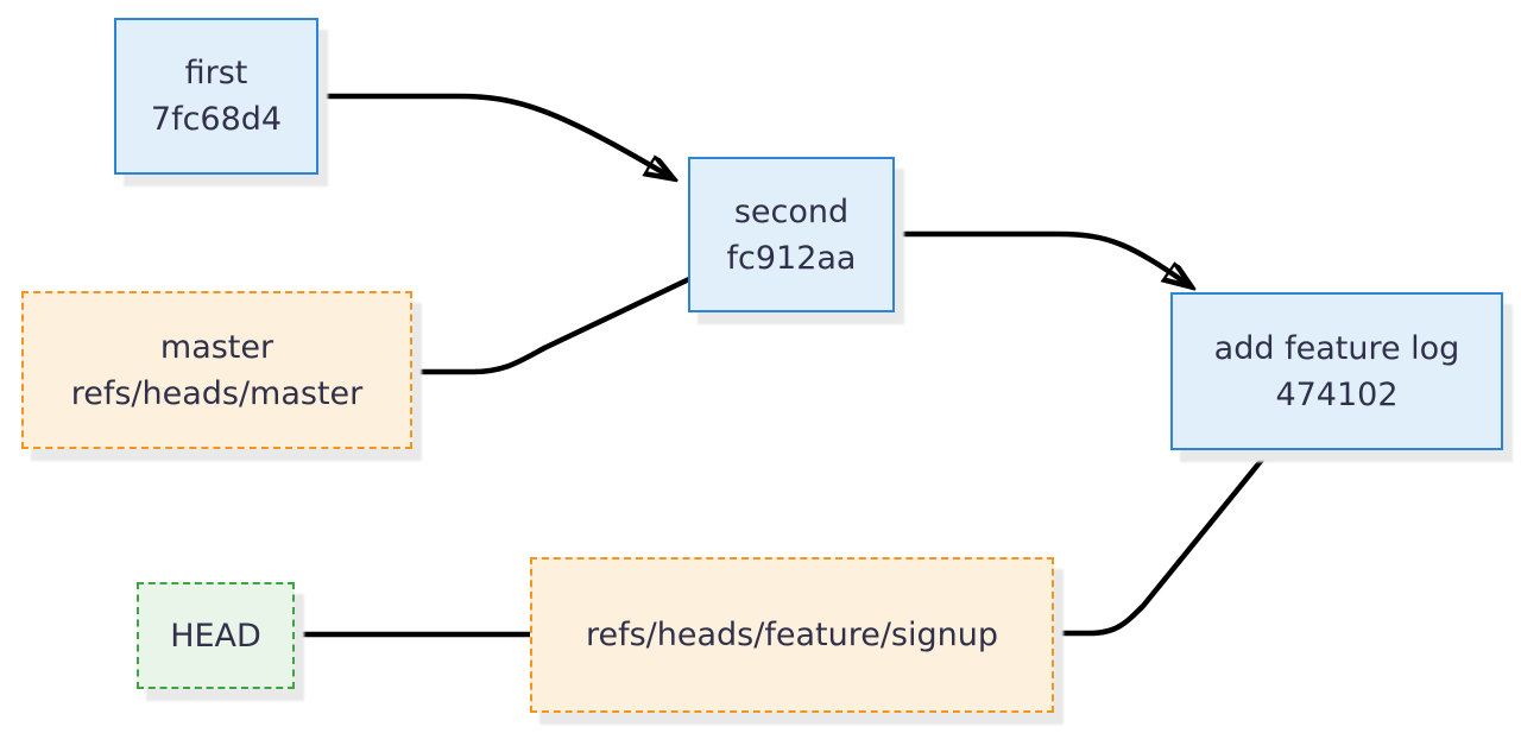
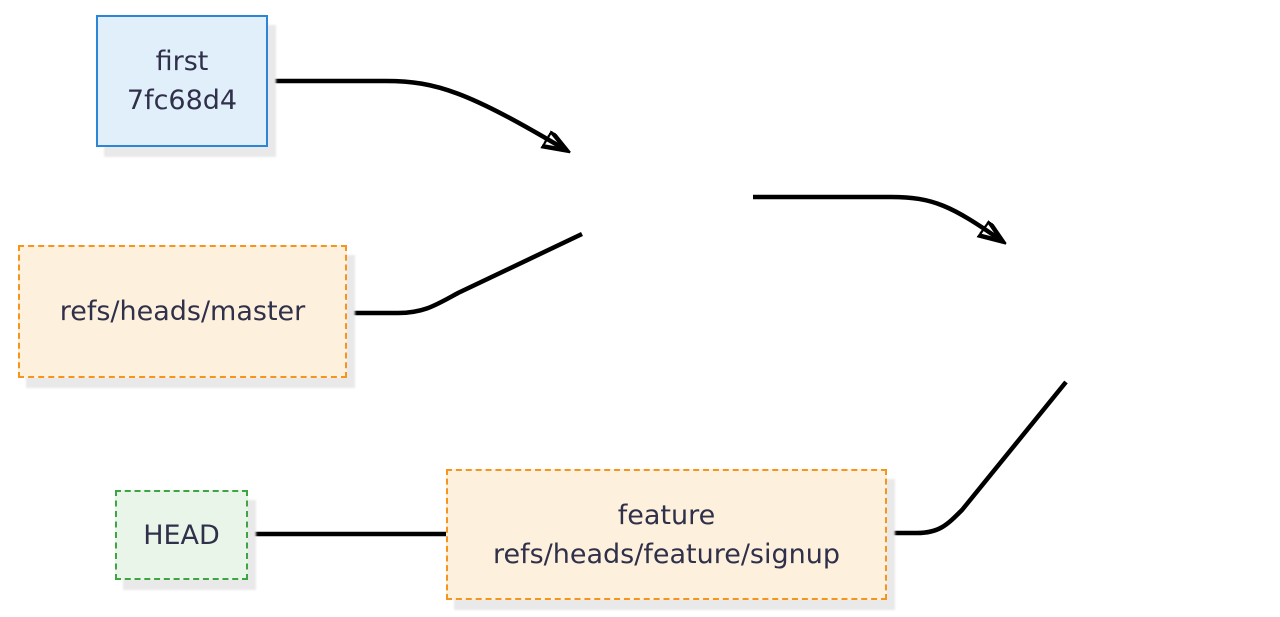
  first
  7fc68d4
- second
- fc912aa
- add feature log
- 474102
- master
  refs/heads/master
  HEAD
+ feature
  refs/heads/feature/signup
